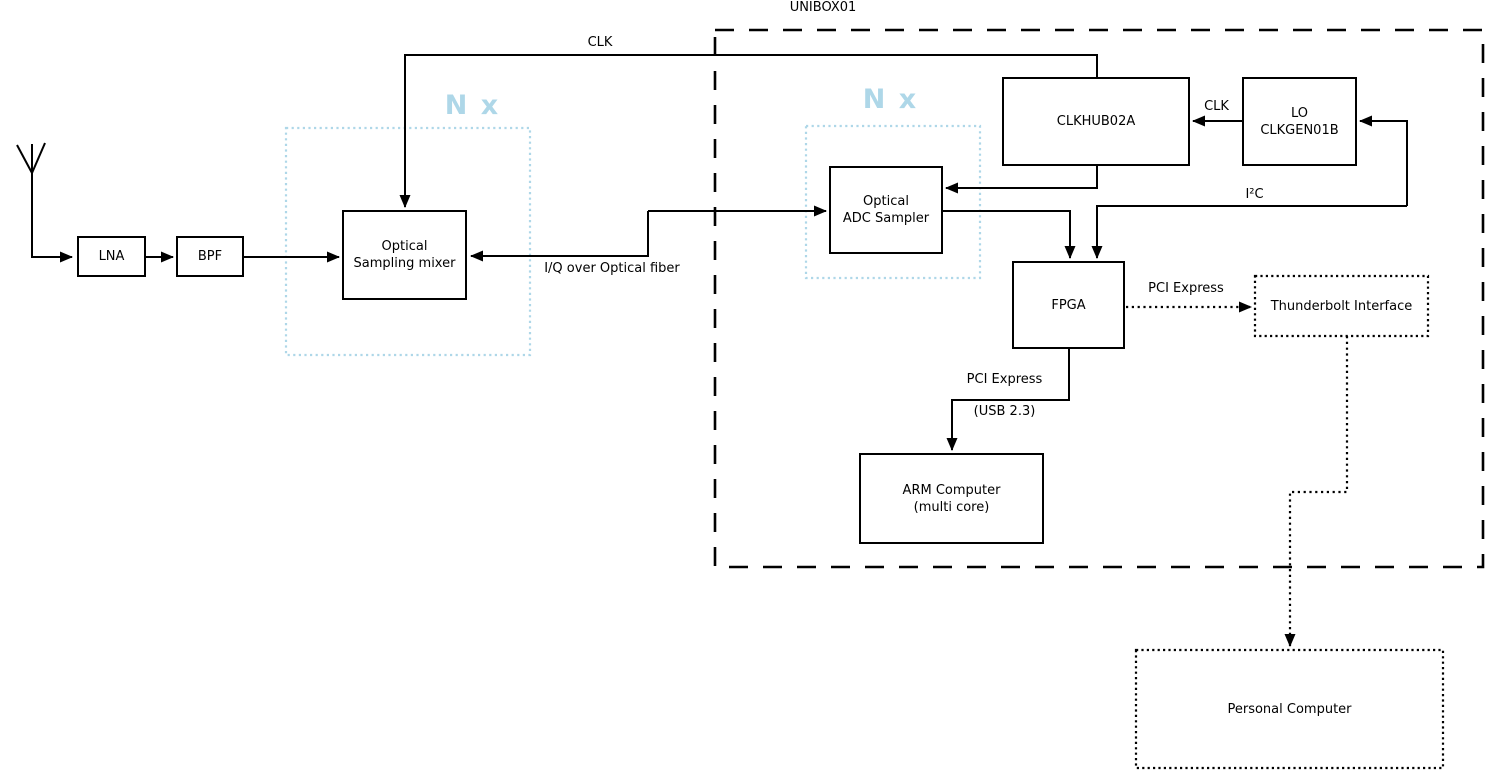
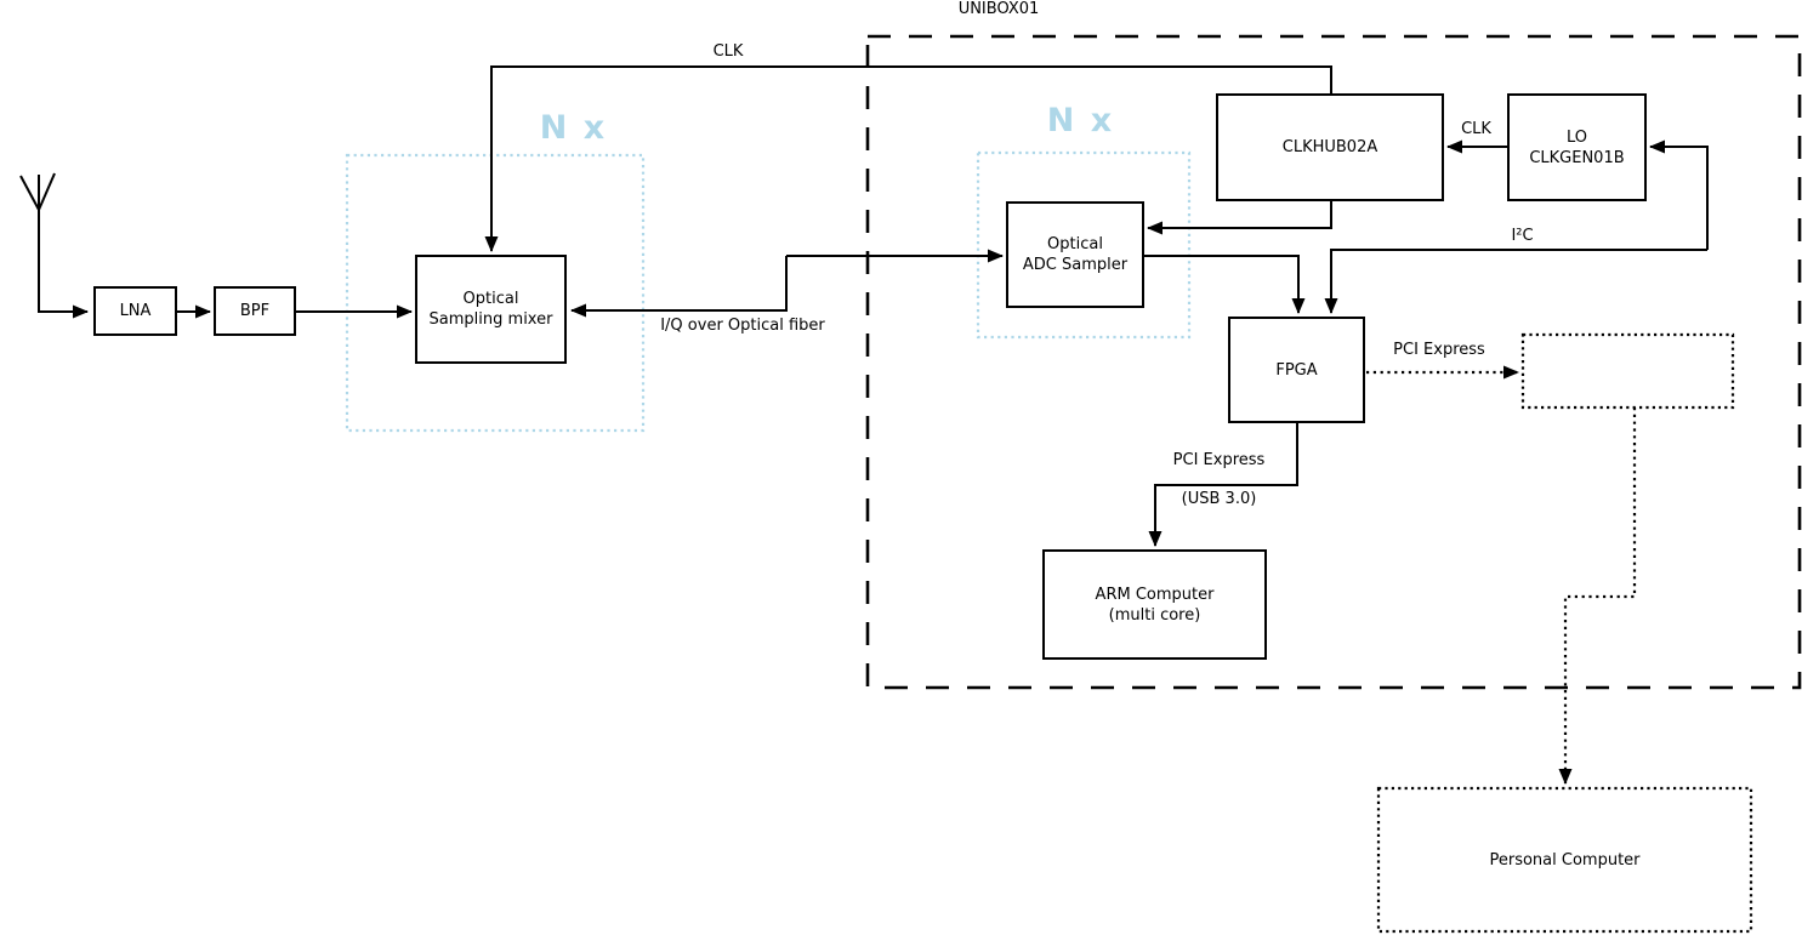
  LNA
  BPF
  Optical
  Sampling mixer
  Optical
  ADC Sampler
  CLKHUB02A
  LO
  CLKGEN01B
  FPGA
  ARM Computer
  (multi core)
- Thunderbolt Interface
  Personal Computer
  UNIBOX01
  N x
  N x
  CLK
  CLK
  I²C
  I/Q over Optical fiber
  PCI Express
  PCI Express
- (USB 2.3)
+ (USB 3.0)
